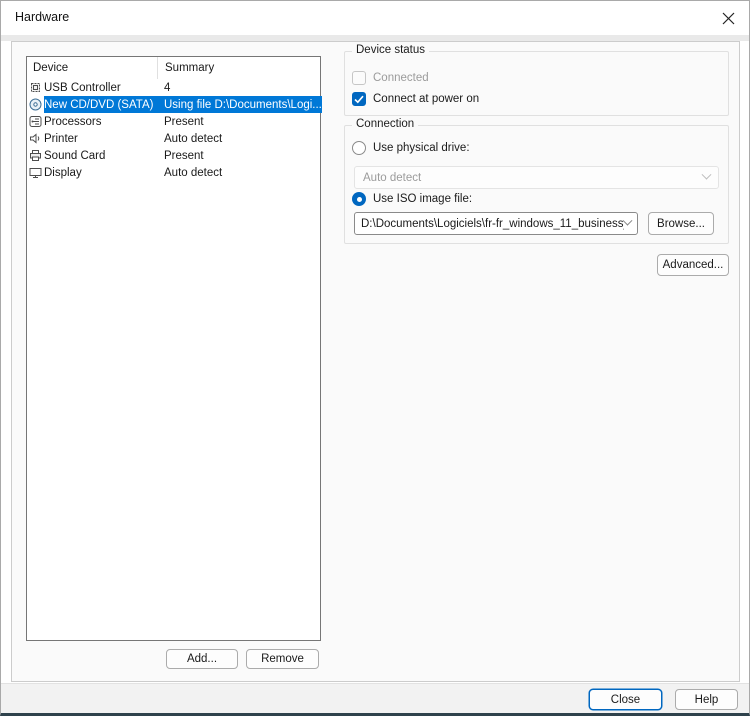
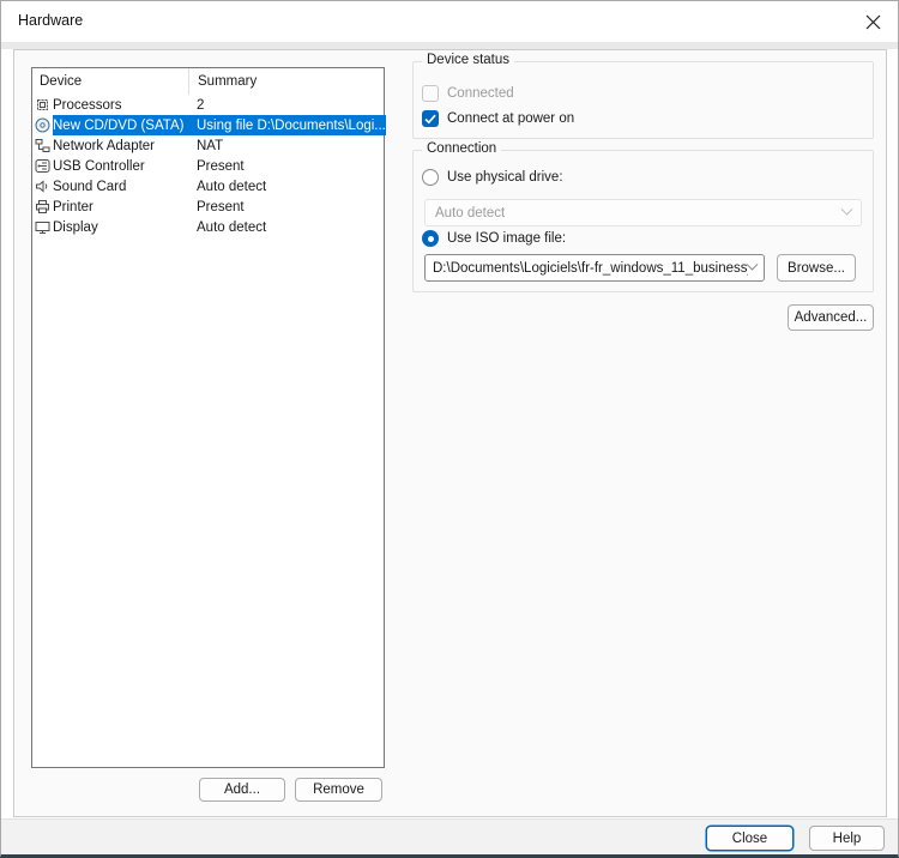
  Hardware
  Device
  Summary
- USB Controller
+ Processors
- 4
+ 2
  New CD/DVD (SATA)
  Using file D:\Documents\Logi...
+ Network Adapter
+ NAT
- Processors
+ USB Controller
  Present
- Printer
+ Sound Card
  Auto detect
- Sound Card
+ Printer
  Present
  Display
  Auto detect
  Add...
  Remove
  Device status
  Connected
  Connect at power on
  Connection
  Use physical drive:
  Auto detect
  Use ISO image file:
  D:\Documents\Logiciels\fr-fr_windows_11_business
  Browse...
  Advanced...
  Close
  Help
